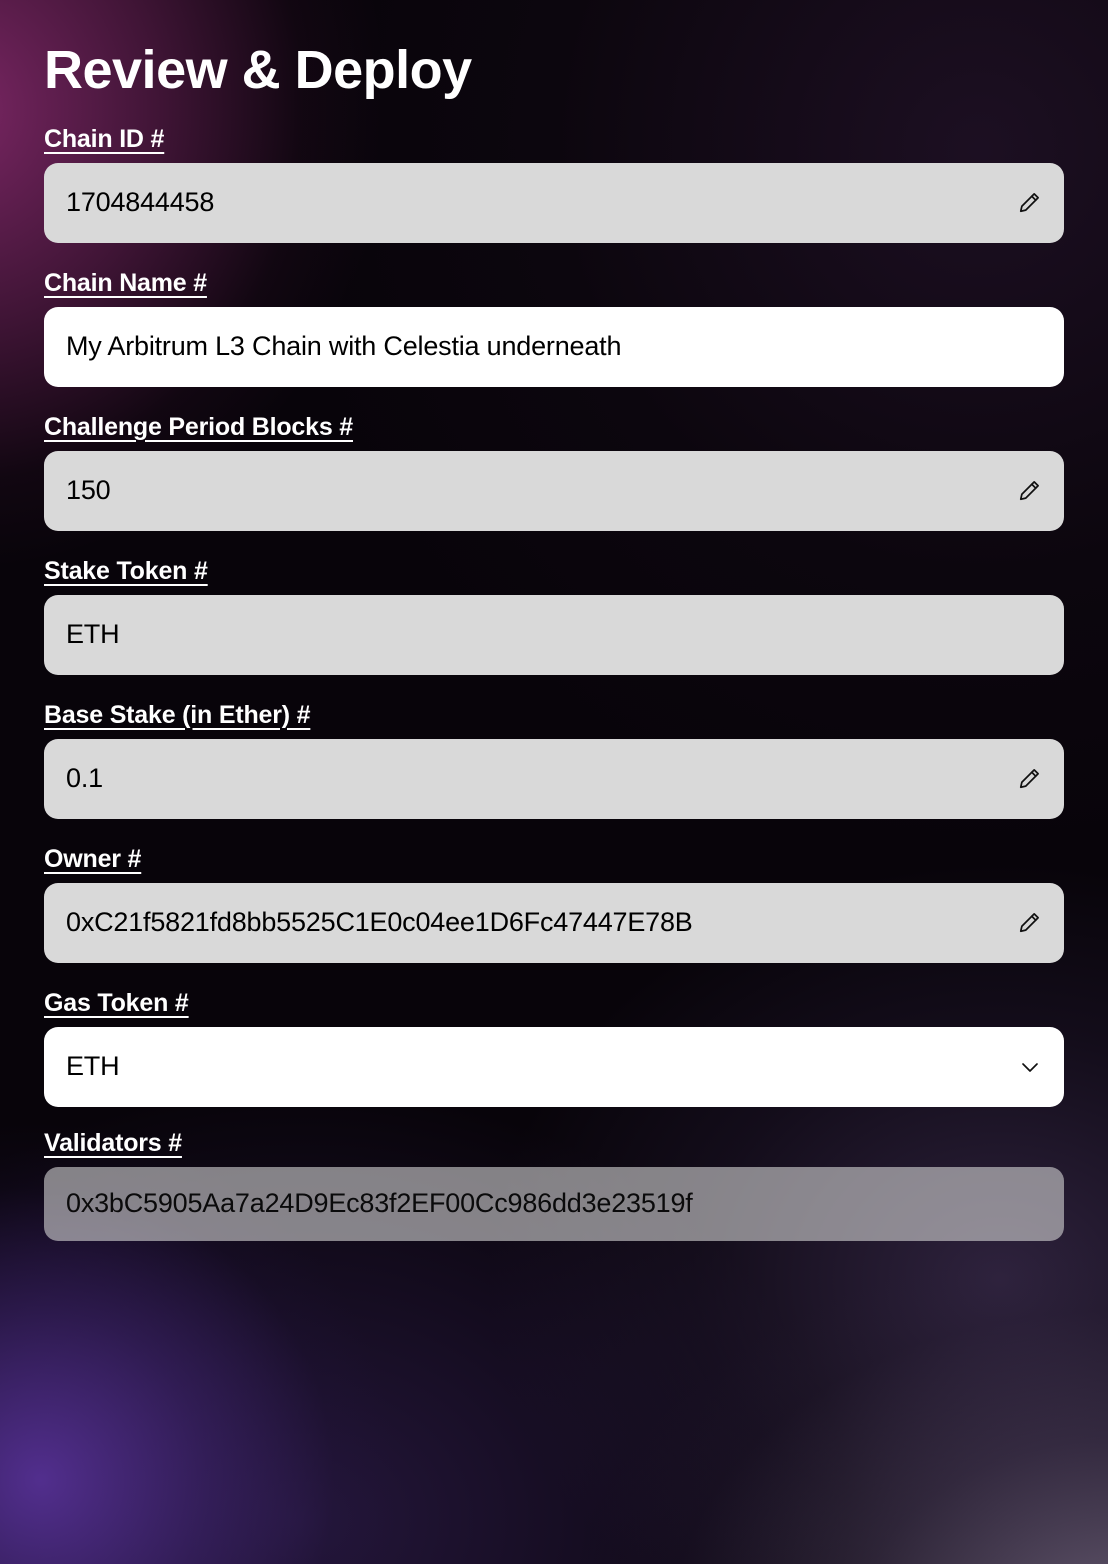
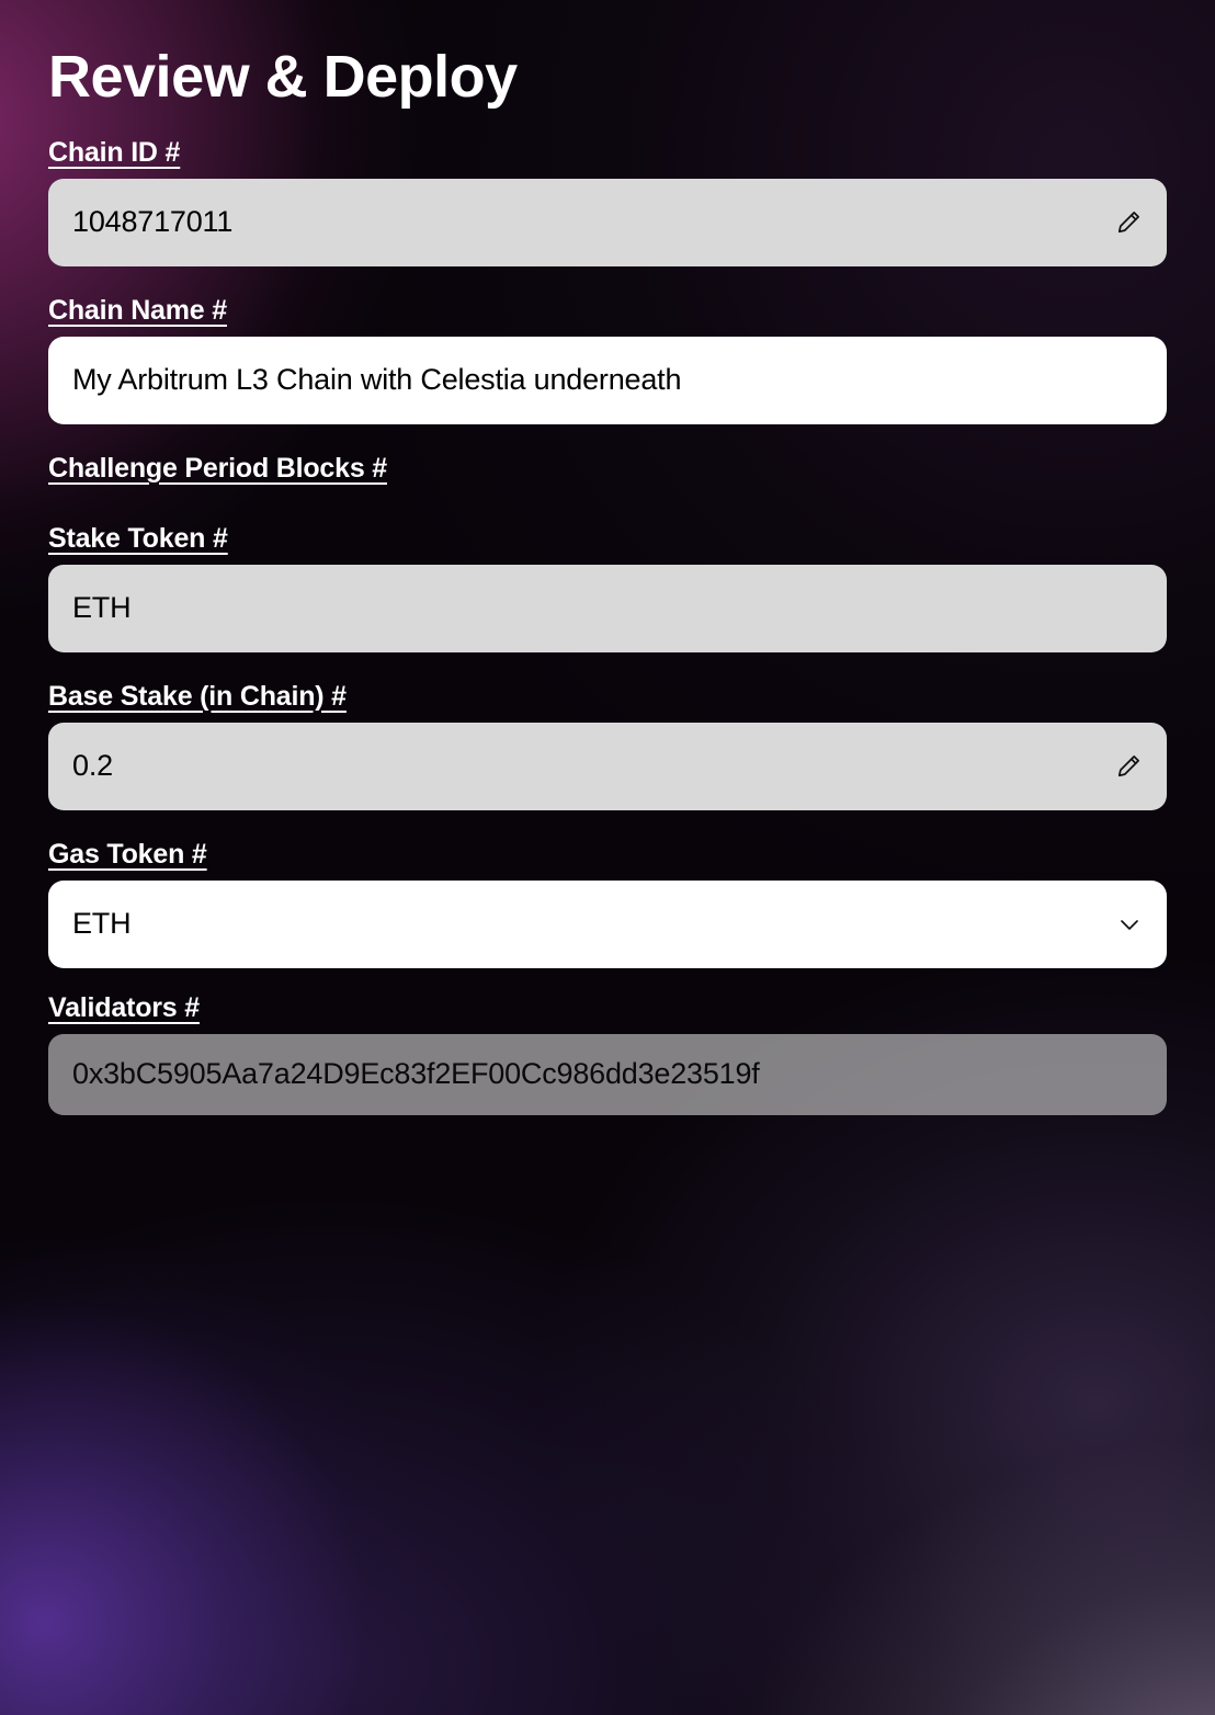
  Review & Deploy
  Chain ID #
- 1704844458
+ 1048717011
  Chain Name #
  My Arbitrum L3 Chain with Celestia underneath
  Challenge Period Blocks #
- 150
  Stake Token #
  ETH
- Base Stake (in Ether) #
+ Base Stake (in Chain) #
- 0.1
+ 0.2
- Owner #
- 0xC21f5821fd8bb5525C1E0c04ee1D6Fc47447E78B
  Gas Token #
  ETH
  Validators #
  0x3bC5905Aa7a24D9Ec83f2EF00Cc986dd3e23519f
